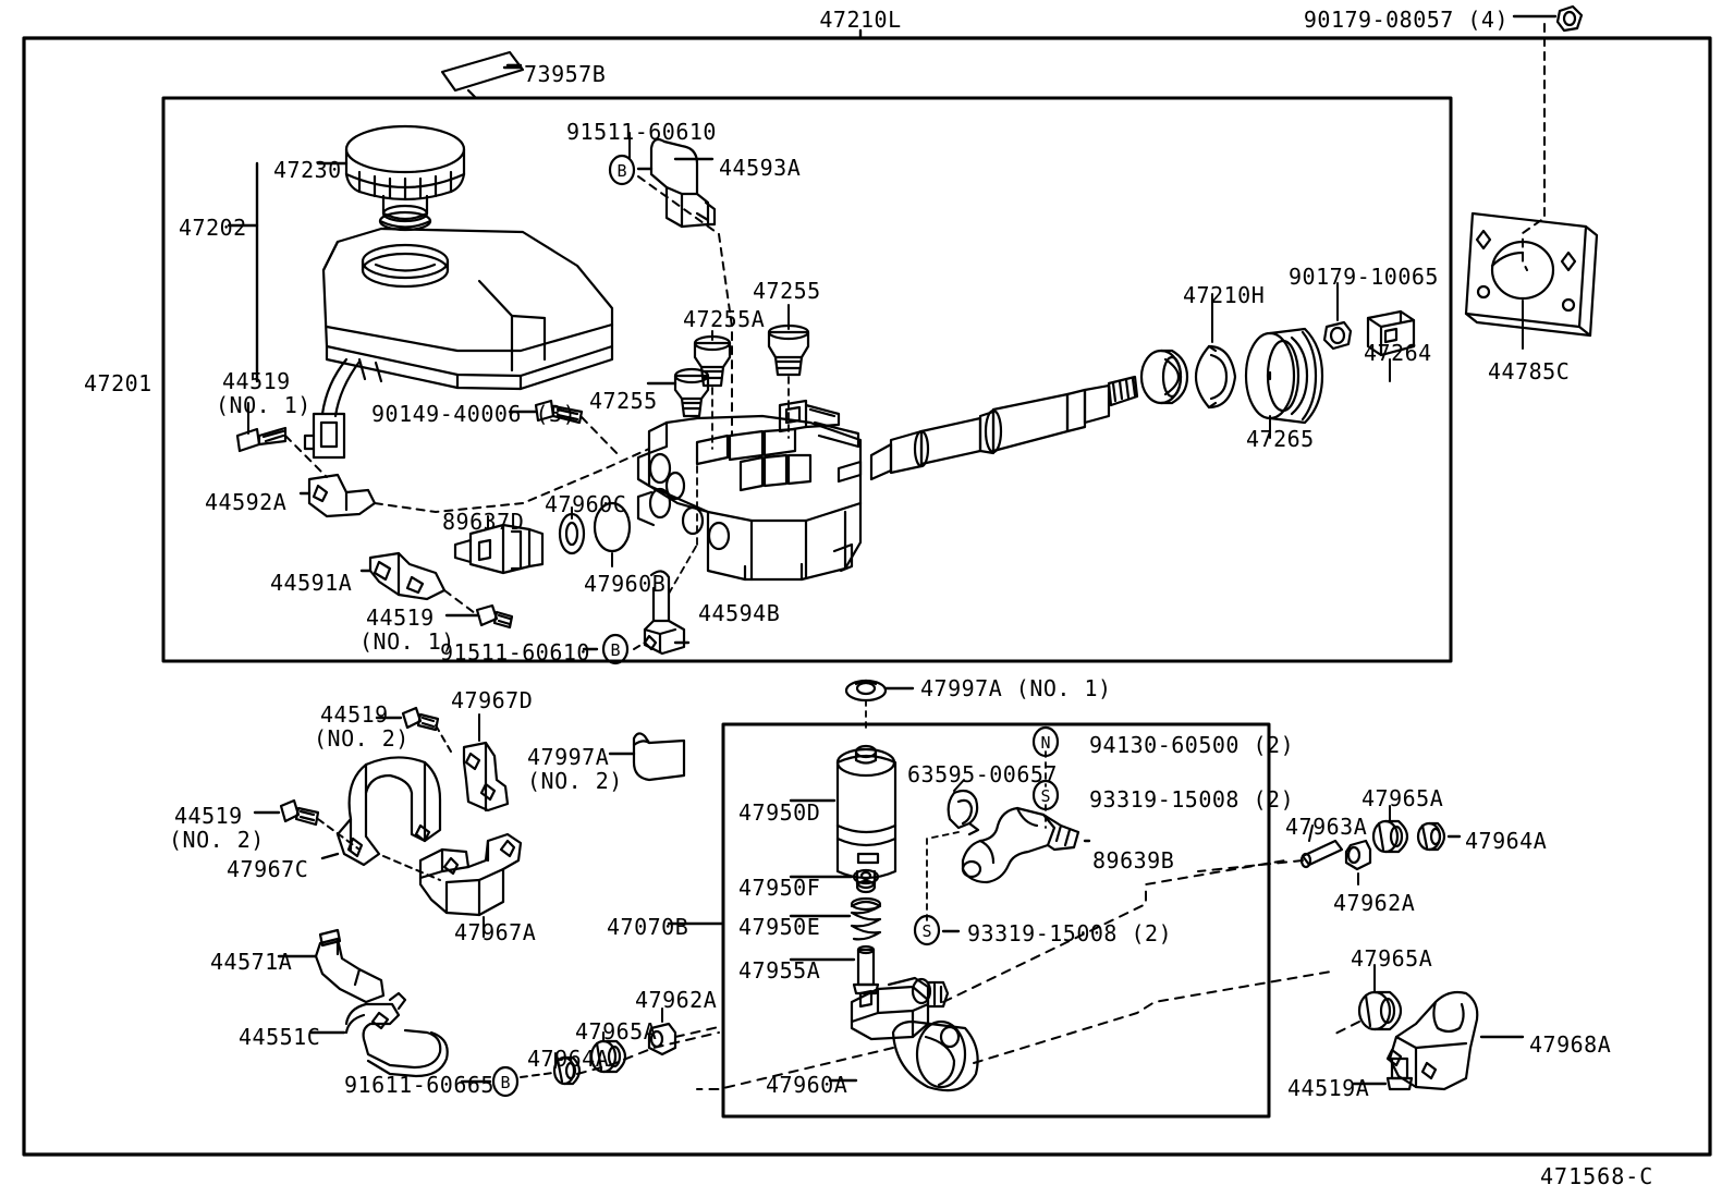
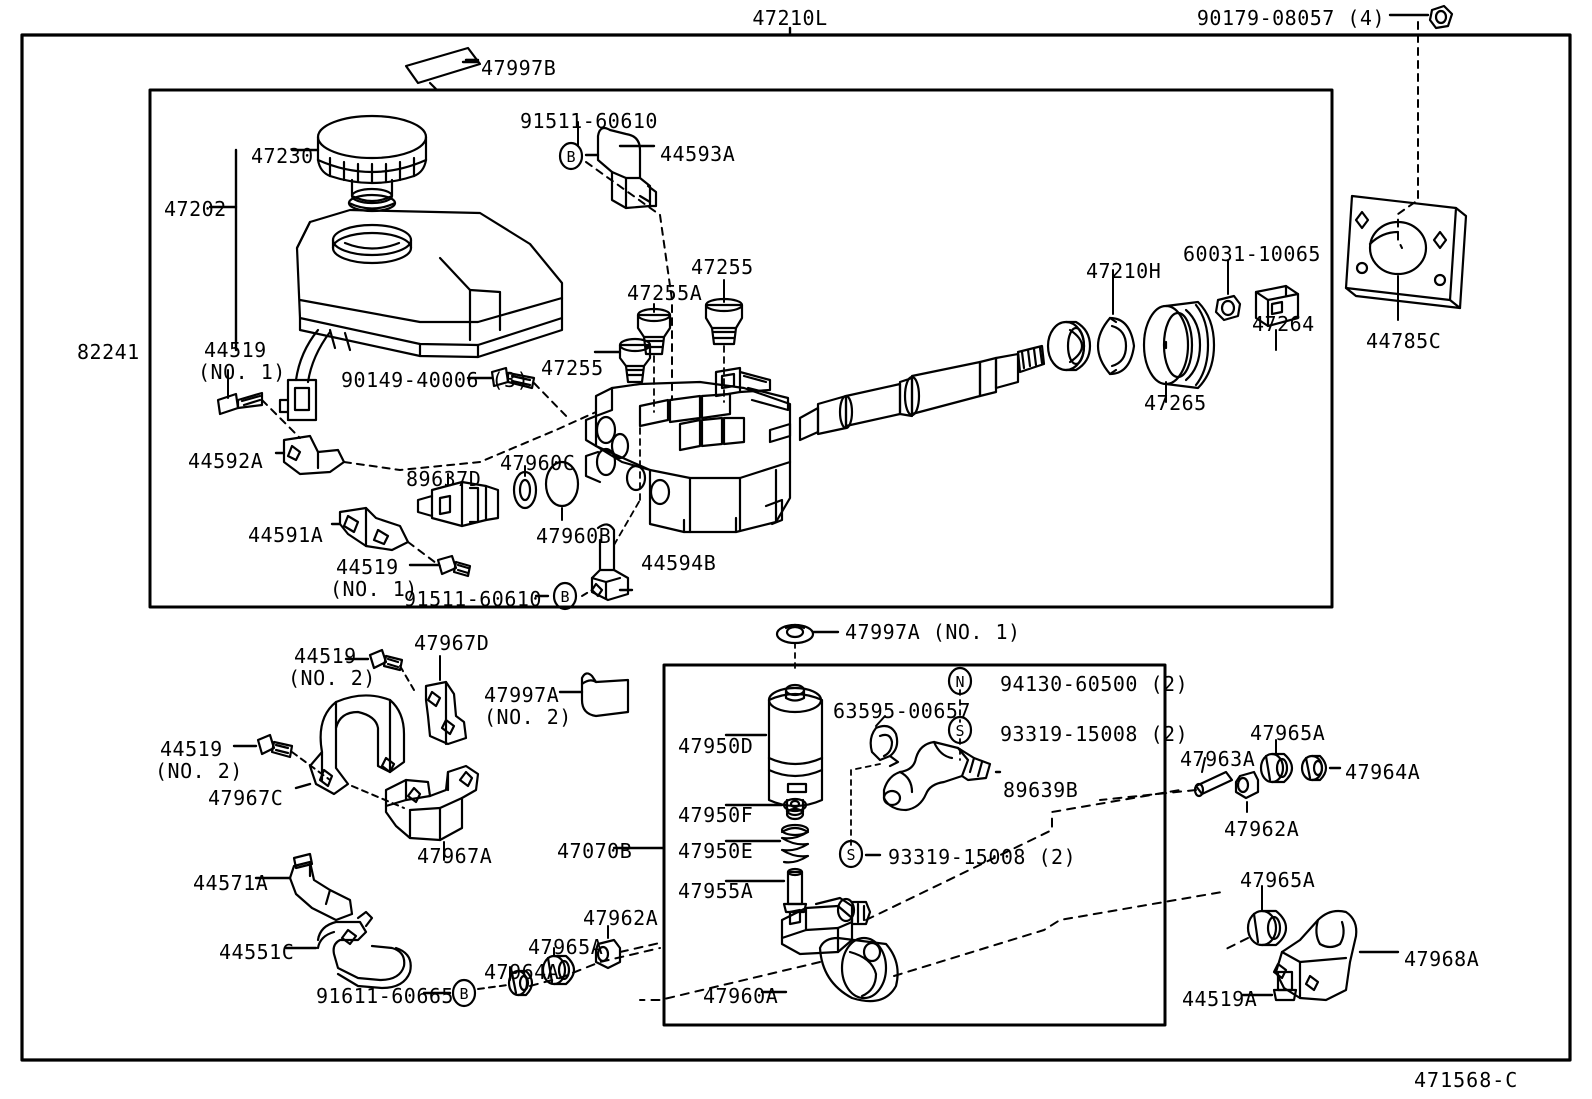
  B
  B
  N
  S
  S
  B
  47210L
  90179-08057 (4)
- 73957B
+ 47997B
  91511-60610
  44593A
  47230
  47202
  47255
  47255A
  47210H
- 90179-10065
+ 60031-10065
  47264
  44785C
  47265
- 47201
+ 82241
  44519
  (NO. 1)
  90149-40006 (3)
  47255
  44592A
  89637D
  47960C
  47960B
  44591A
  44519
  (NO. 1)
  91511-60610
  44594B
  47997A (NO. 1)
  44519
  (NO. 2)
  47967D
  47997A
  (NO. 2)
  47950D
  63595-00657
  94130-60500 (2)
  93319-15008 (2)
  89639B
  44519
  (NO. 2)
  47967C
  47967A
  47070B
  47950F
  47950E
  47955A
  93319-15008 (2)
  47963A
  47965A
  47964A
  47962A
  44571A
  47965A
  47960A
  47968A
  44519A
  44551C
  47962A
  47965A
  47964A
  91611-60665
  471568-C
